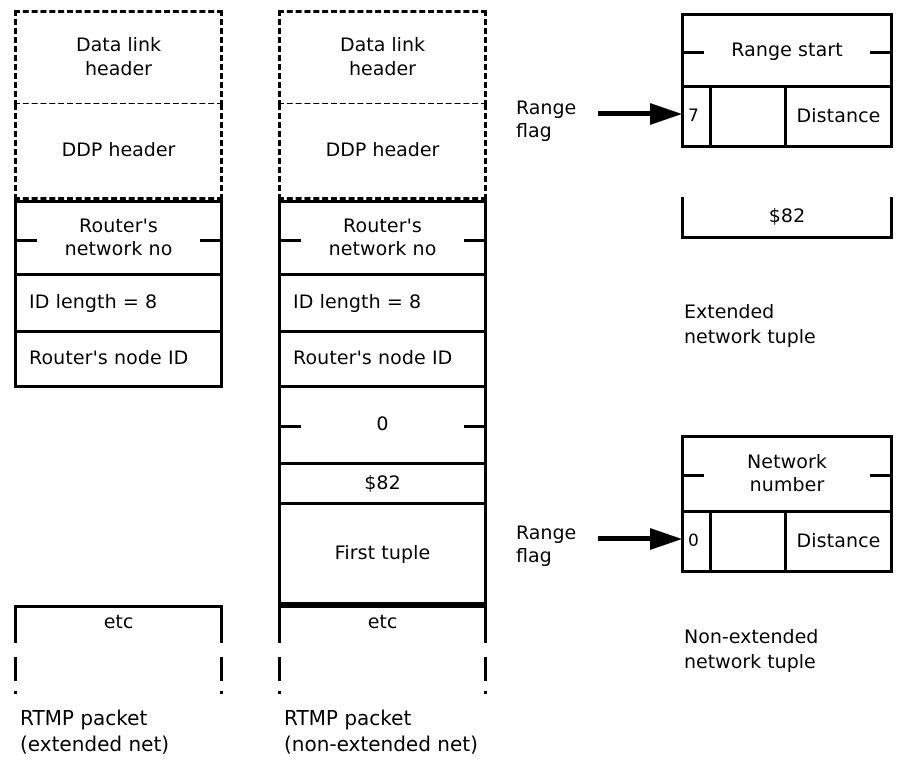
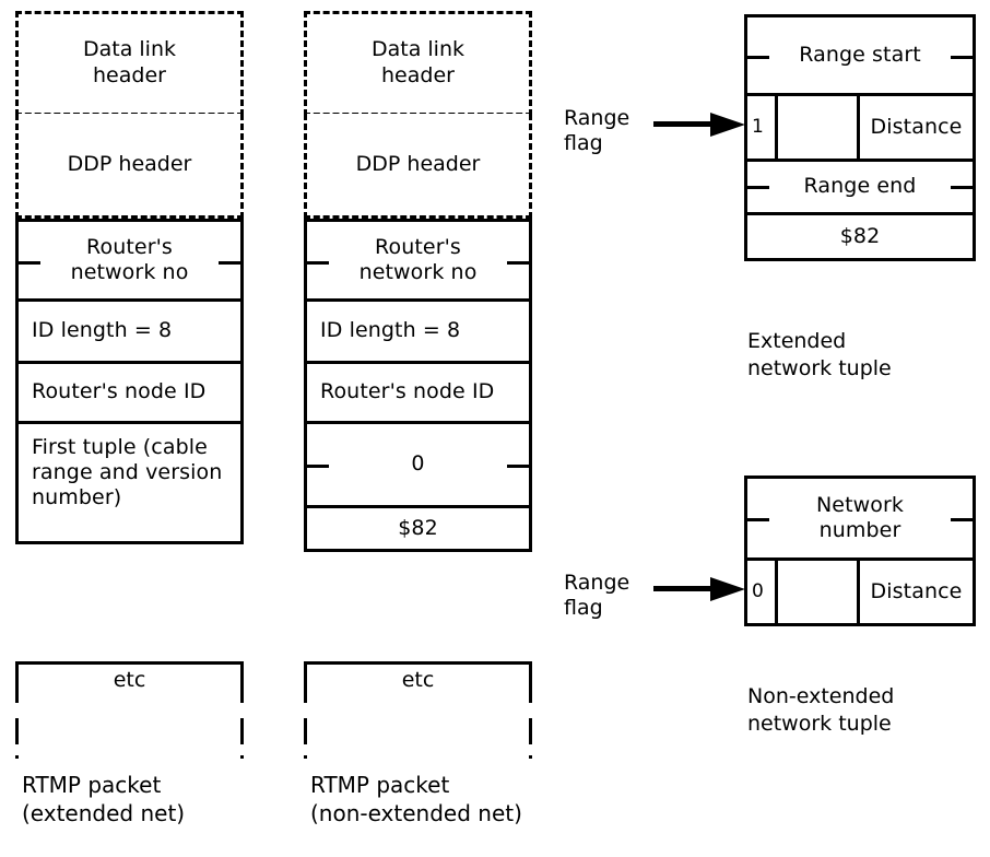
  Data link
  header
  DDP header
  Router's
  network no
  ID length = 8
  Router's node ID
+ First tuple (cable
+ range and version
+ number)
  etc
  RTMP packet
  (extended net)
  Data link
  header
  DDP header
  Router's
  network no
  ID length = 8
  Router's node ID
  0
  $82
- First tuple
  etc
  RTMP packet
  (non-extended net)
  Range start
- 7
+ 1
  Distance
+ Range end
  $82
  Range
  flag
  Extended
  network tuple
  Network
  number
  0
  Distance
  Range
  flag
  Non-extended
  network tuple
